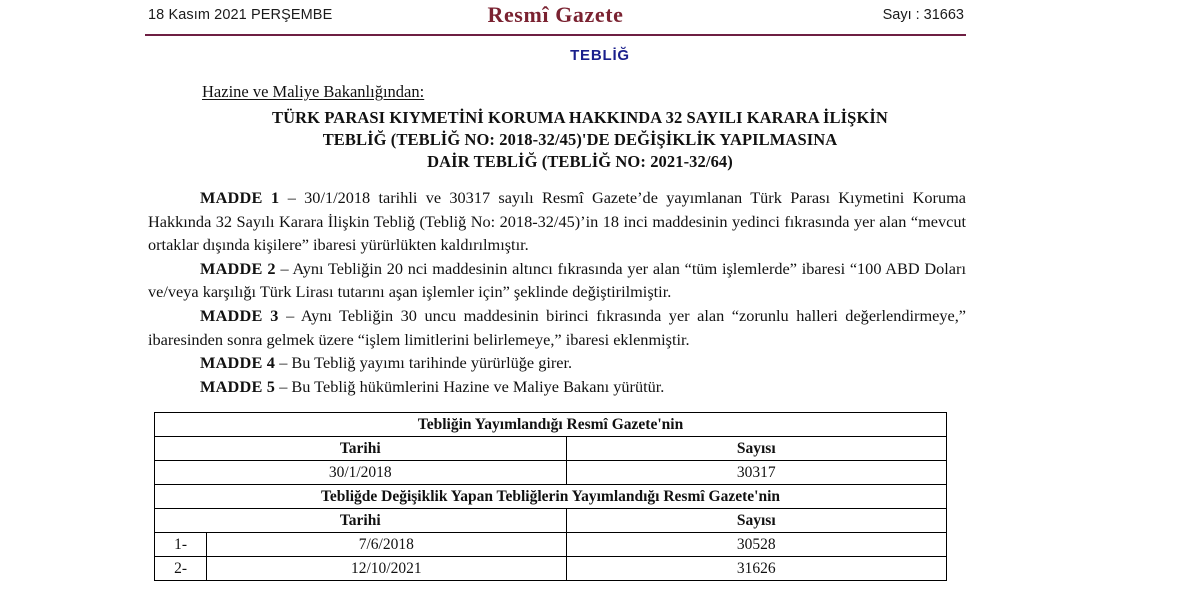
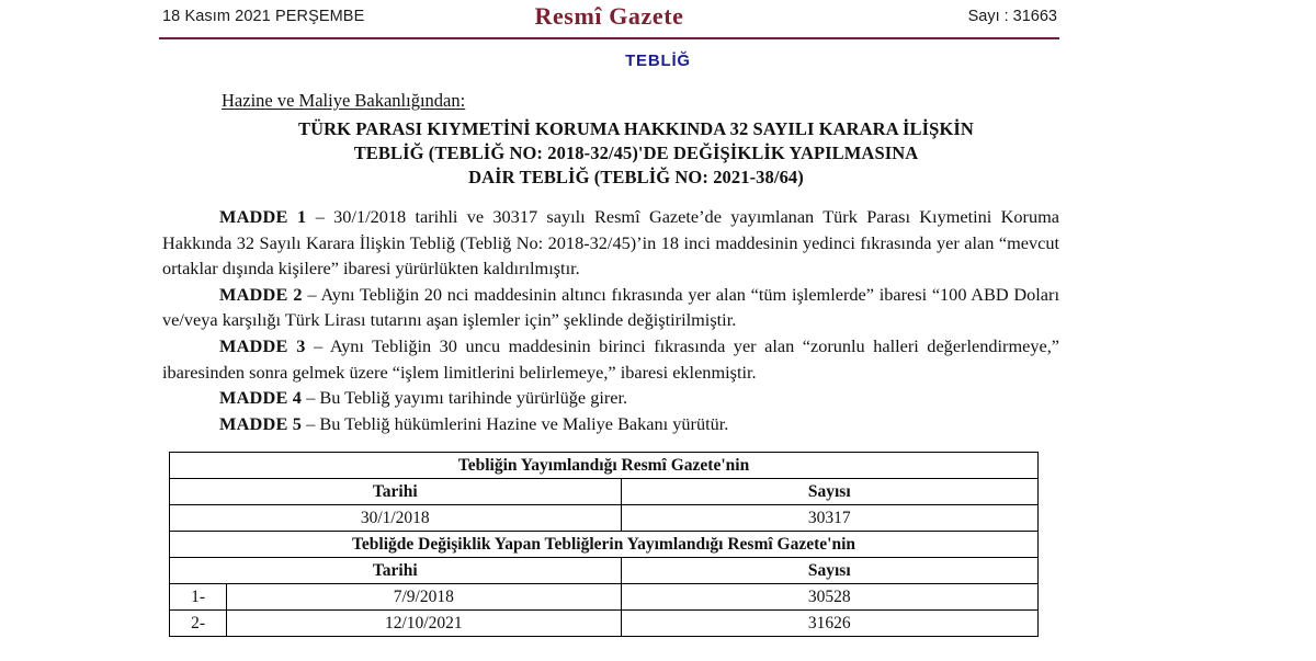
  18 Kasım 2021 PERŞEMBE
  Resmî Gazete
  Sayı : 31663
  TEBLİĞ
  Hazine ve Maliye Bakanlığından:
  TÜRK PARASI KIYMETİNİ KORUMA HAKKINDA 32 SAYILI KARARA İLİŞKİN
  TEBLİĞ (TEBLİĞ NO: 2018-32/45)'DE DEĞİŞİKLİK YAPILMASINA
- DAİR TEBLİĞ (TEBLİĞ NO: 2021-32/64)
+ DAİR TEBLİĞ (TEBLİĞ NO: 2021-38/64)
  MADDE 1 – 30/1/2018 tarihli ve 30317 sayılı Resmî Gazete’de yayımlanan Türk Parası Kıymetini Koruma Hakkında 32 Sayılı Karara İlişkin Tebliğ (Tebliğ No: 2018-32/45)’in 18 inci maddesinin yedinci fıkrasında yer alan “mevcut ortaklar dışında kişilere” ibaresi yürürlükten kaldırılmıştır.
  MADDE 2 – Aynı Tebliğin 20 nci maddesinin altıncı fıkrasında yer alan “tüm işlemlerde” ibaresi “100 ABD Doları ve/veya karşılığı Türk Lirası tutarını aşan işlemler için” şeklinde değiştirilmiştir.
  MADDE 3 – Aynı Tebliğin 30 uncu maddesinin birinci fıkrasında yer alan “zorunlu halleri değerlendirmeye,” ibaresinden sonra gelmek üzere “işlem limitlerini belirlemeye,” ibaresi eklenmiştir.
  MADDE 4 – Bu Tebliğ yayımı tarihinde yürürlüğe girer.
  MADDE 5 – Bu Tebliğ hükümlerini Hazine ve Maliye Bakanı yürütür.
  Tebliğin Yayımlandığı Resmî Gazete'nin
  Tarihi	Sayısı
  30/1/2018	30317
  Tebliğde Değişiklik Yapan Tebliğlerin Yayımlandığı Resmî Gazete'nin
  Tarihi	Sayısı
- 1-	7/6/2018	30528
+ 1-	7/9/2018	30528
  2-	12/10/2021	31626
